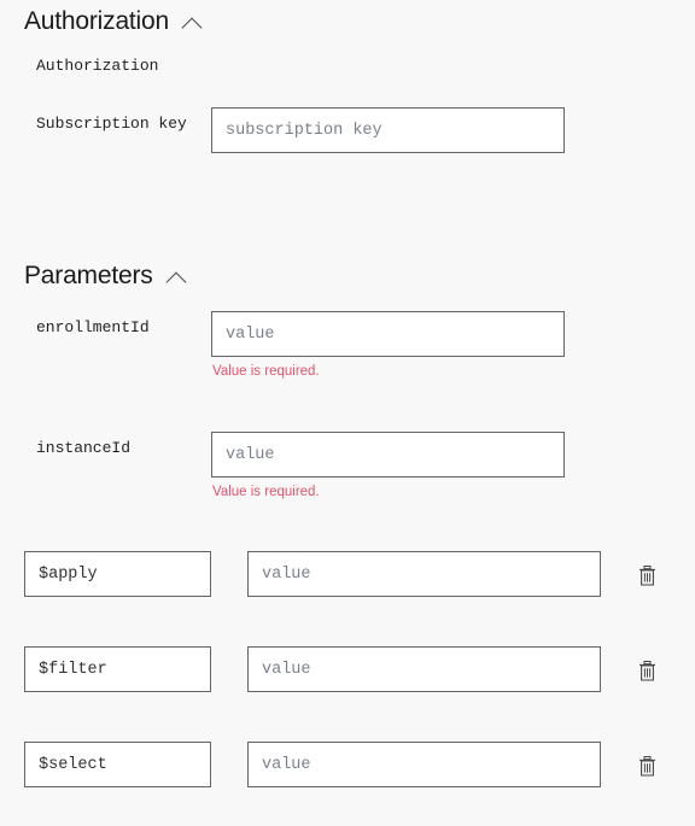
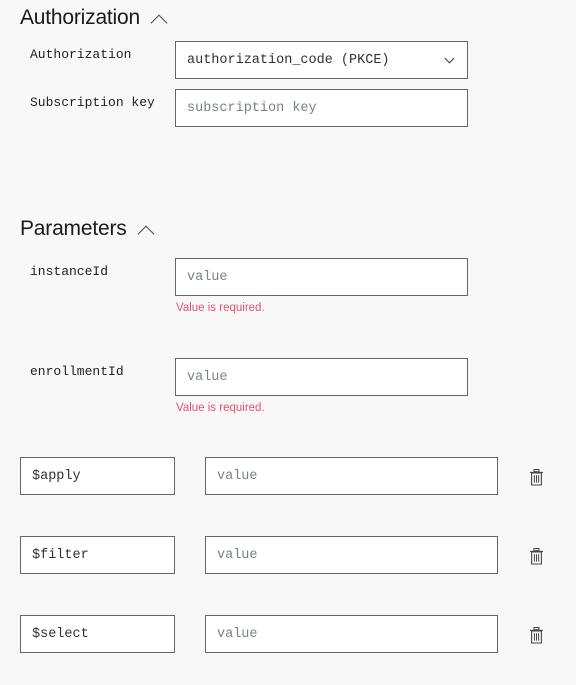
  Authorization
  Authorization
+ authorization_code (PKCE)
  Subscription key
  subscription key
  Parameters
- enrollmentId
+ instanceId
  value
  Value is required.
- instanceId
+ enrollmentId
  value
  Value is required.
  $apply
  value
  $filter
  value
  $select
  value
